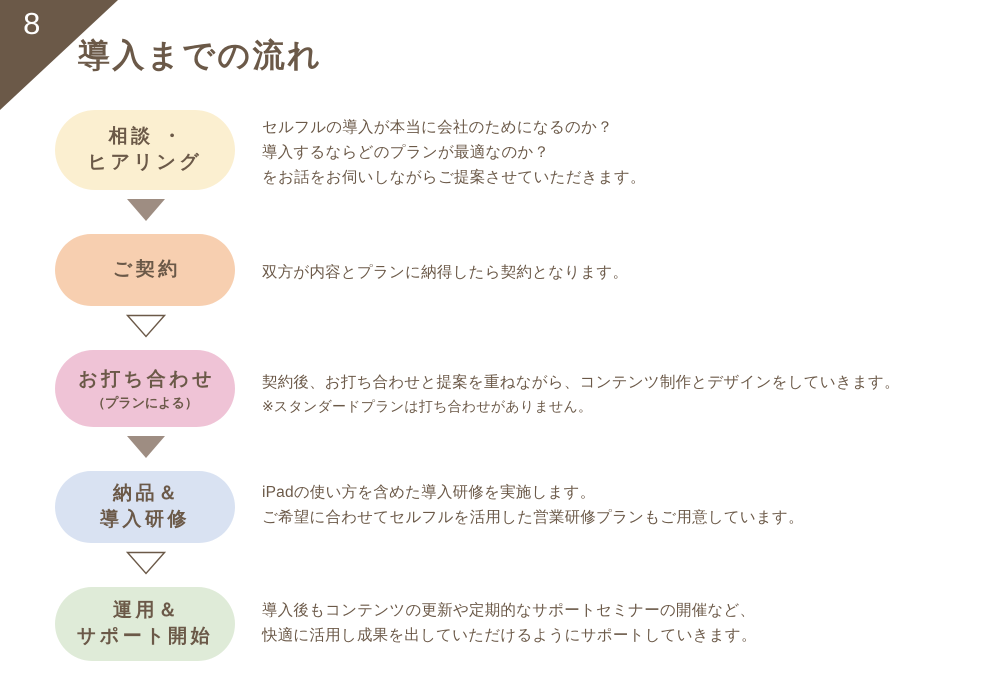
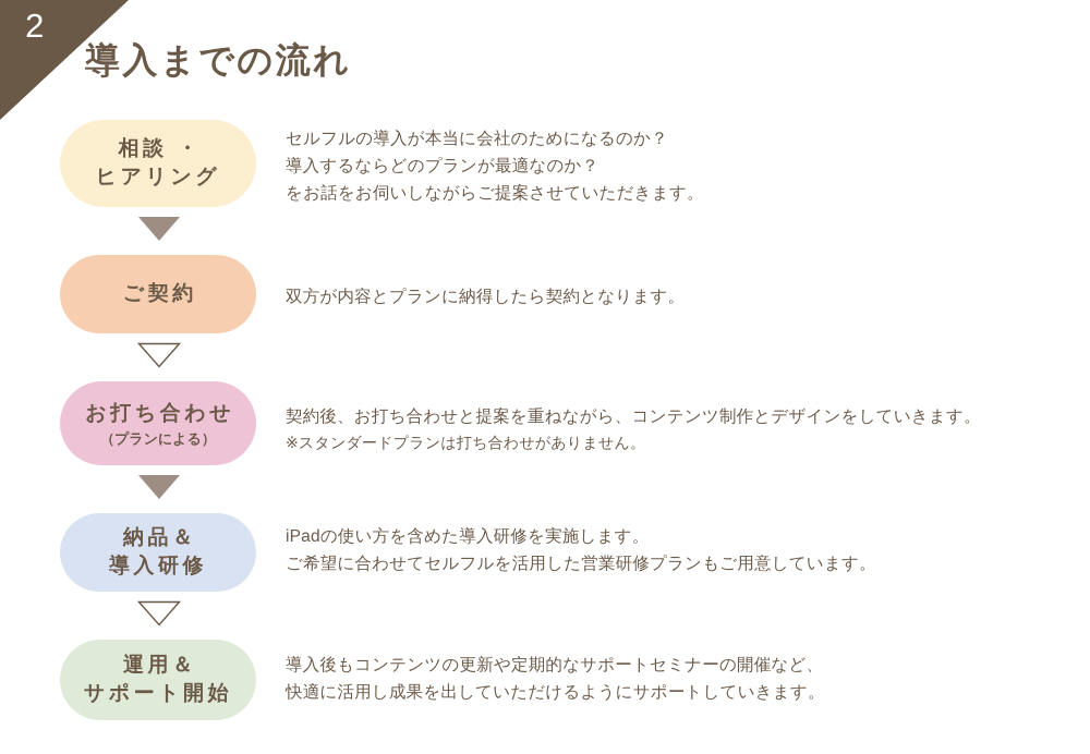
- 8
+ 2
  導入までの流れ
  相談 ・
  ヒアリング
  セルフルの導入が本当に会社のためになるのか？
  導入するならどのプランが最適なのか？
  をお話をお伺いしながらご提案させていただきます。
  ご契約
  双方が内容とプランに納得したら契約となります。
  お打ち合わせ
  （プランによる）
  契約後、お打ち合わせと提案を重ねながら、コンテンツ制作とデザインをしていきます。
  ※スタンダードプランは打ち合わせがありません。
  納品＆
  導入研修
  iPadの使い方を含めた導入研修を実施します。
  ご希望に合わせてセルフルを活用した営業研修プランもご用意しています。
  運用＆
  サポート開始
  導入後もコンテンツの更新や定期的なサポートセミナーの開催など、
  快適に活用し成果を出していただけるようにサポートしていきます。
